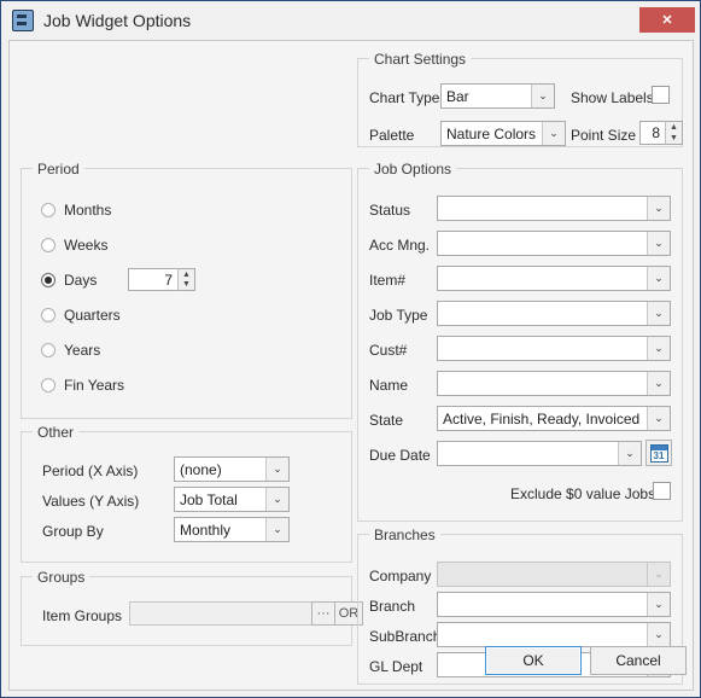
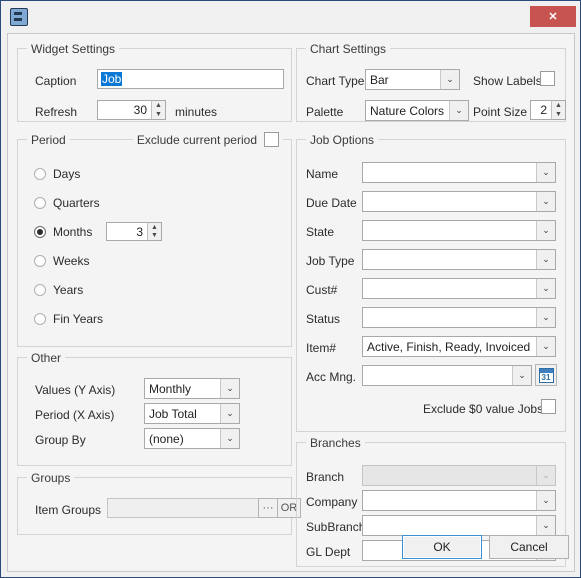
- Job Widget Options
  ✕
+ Widget Settings
+ Caption
+ Job
+ Refresh
+ 30
+ minutes
  Period
+ Exclude current period
- Months
+ Days
- Weeks
+ Quarters
- Days
+ Months
- 7
+ 3
- Quarters
+ Weeks
  Years
  Fin Years
  Other
- Period (X Axis)
+ Values (Y Axis)
- (none)
+ Monthly
  ⌄
- Values (Y Axis)
+ Period (X Axis)
  Job Total
  ⌄
  Group By
- Monthly
+ (none)
  ⌄
  Groups
  Item Groups
  ···
  OR
  Chart Settings
  Chart Type
  Bar
  ⌄
  Show Labels
  Palette
  Nature Colors
  ⌄
  Point Size
- 8
+ 2
  Job Options
- Status
+ Name
  ⌄
- Acc Mng.
+ Due Date
  ⌄
- Item#
+ State
  ⌄
  Job Type
  ⌄
  Cust#
  ⌄
- Name
+ Status
  ⌄
- State
+ Item#
  Active, Finish, Ready, Invoiced
  ⌄
- Due Date
+ Acc Mng.
  ⌄
  31
  Exclude $0 value Job
  Branches
- Company
+ Branch
  ⌄
- Branch
+ Company
  ⌄
  SubBranc
  ⌄
  GL Dept
  OK
  Cancel
